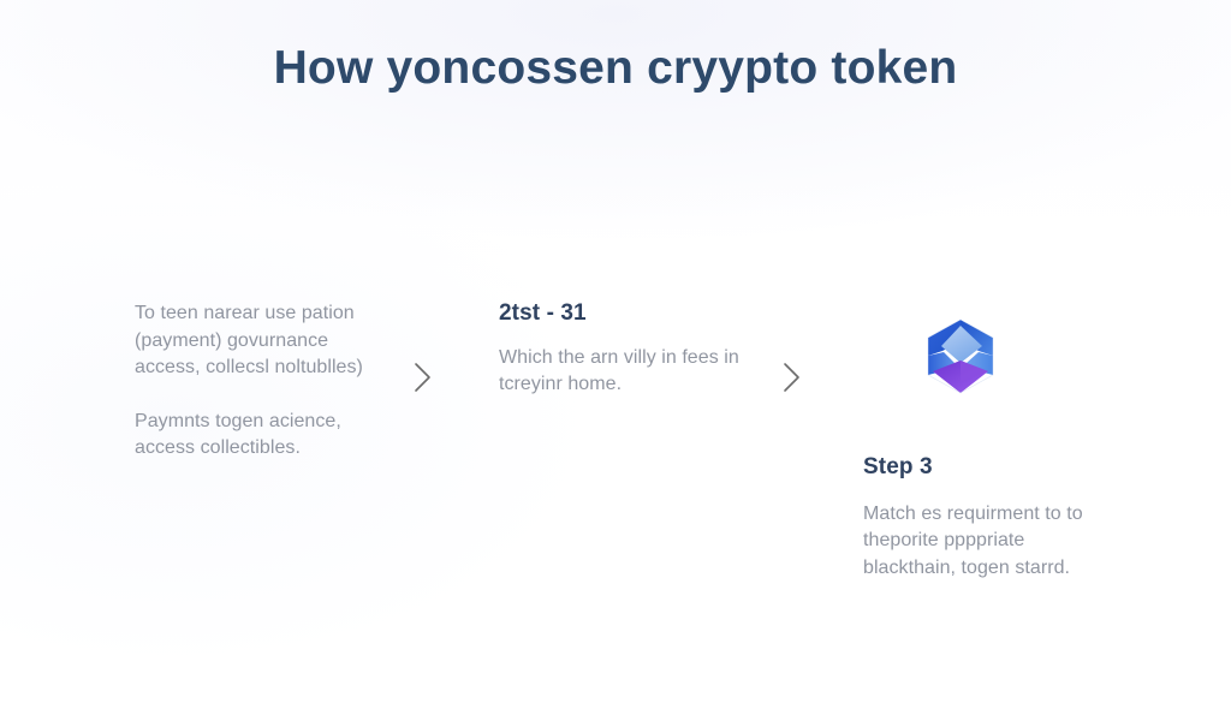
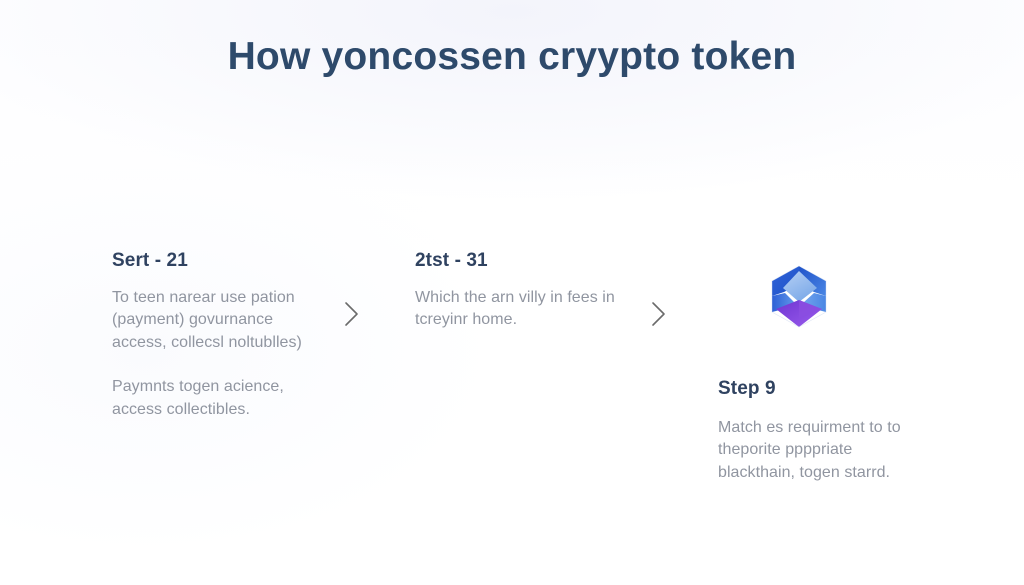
  How yoncossen cryypto token
+ Sert - 21
  To teen narear use pation (payment) govurnance access, collecsl noltublles)
  Paymnts togen acience, access collectibles.
  2tst - 31
  Which the arn villy in fees in tcreyinr home.
- Step 3
+ Step 9
  Match es requirment to to theporite ppppriate blackthain, togen starrd.
